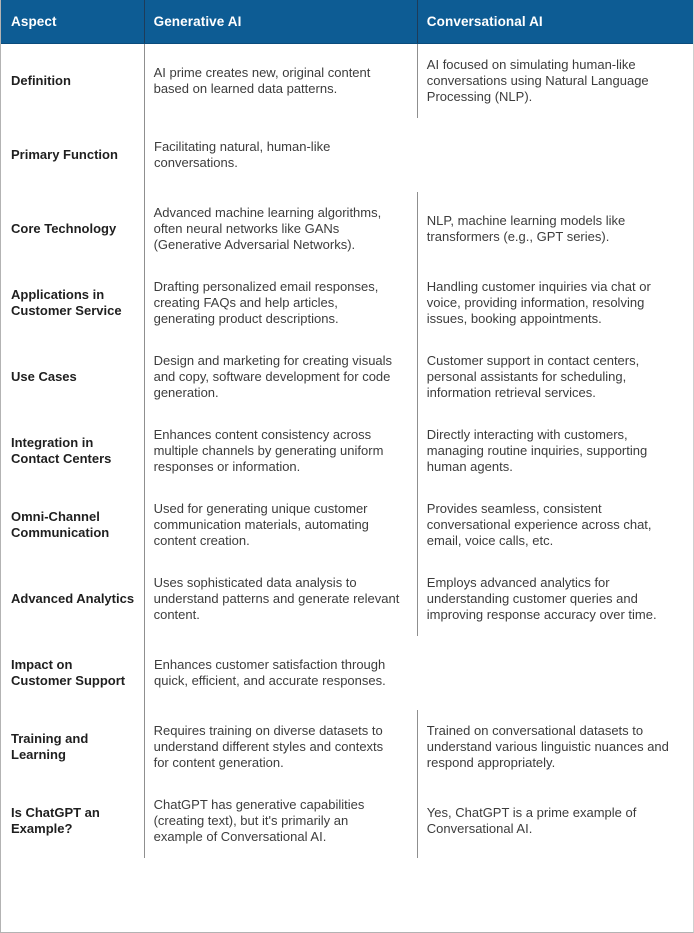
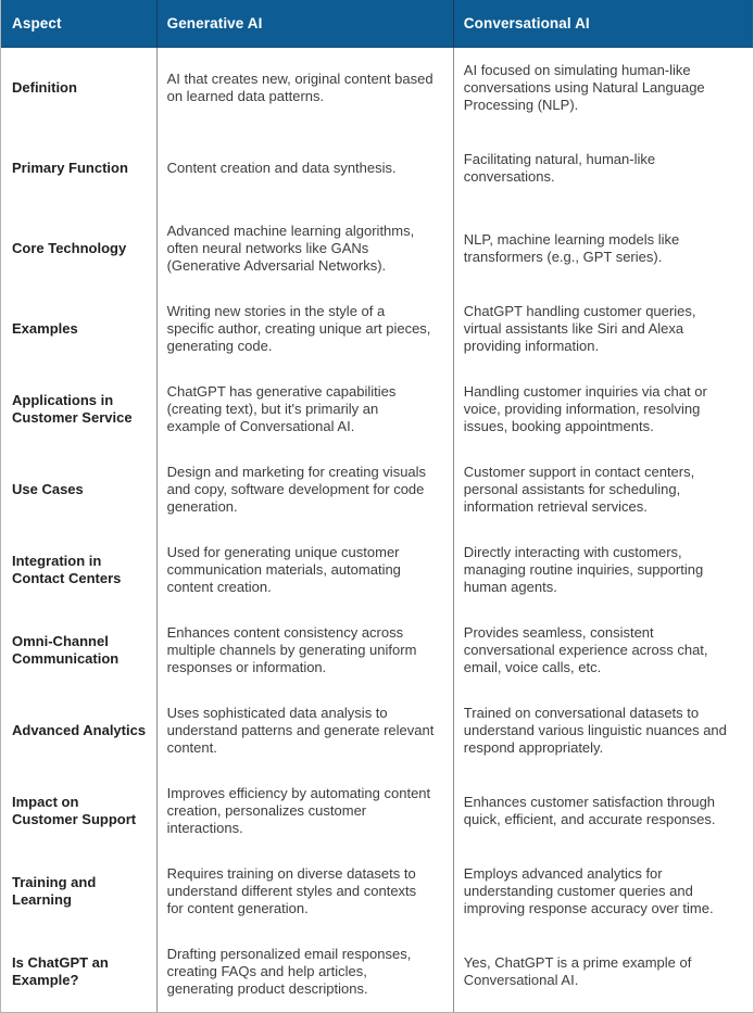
  Aspect
  Generative AI
  Conversational AI
  Definition
- AI prime creates new, original content based on learned data patterns.
+ AI that creates new, original content based on learned data patterns.
  AI focused on simulating human-like conversations using Natural Language Processing (NLP).
  Primary Function
+ Content creation and data synthesis.
  Facilitating natural, human-like conversations.
  Core Technology
  Advanced machine learning algorithms, often neural networks like GANs (Generative Adversarial Networks).
  NLP, machine learning models like transformers (e.g., GPT series).
+ Examples
+ Writing new stories in the style of a specific author, creating unique art pieces, generating code.
+ ChatGPT handling customer queries, virtual assistants like Siri and Alexa providing information.
  Applications in Customer Service
- Drafting personalized email responses, creating FAQs and help articles, generating product descriptions.
+ ChatGPT has generative capabilities (creating text), but it's primarily an example of Conversational AI.
  Handling customer inquiries via chat or voice, providing information, resolving issues, booking appointments.
  Use Cases
  Design and marketing for creating visuals and copy, software development for code generation.
  Customer support in contact centers, personal assistants for scheduling, information retrieval services.
  Integration in Contact Centers
- Enhances content consistency across multiple channels by generating uniform responses or information.
+ Used for generating unique customer communication materials, automating content creation.
  Directly interacting with customers, managing routine inquiries, supporting human agents.
  Omni-Channel Communication
- Used for generating unique customer communication materials, automating content creation.
+ Enhances content consistency across multiple channels by generating uniform responses or information.
  Provides seamless, consistent conversational experience across chat, email, voice calls, etc.
  Advanced Analytics
  Uses sophisticated data analysis to understand patterns and generate relevant content.
- Employs advanced analytics for understanding customer queries and improving response accuracy over time.
+ Trained on conversational datasets to understand various linguistic nuances and respond appropriately.
  Impact on Customer Support
+ Improves efficiency by automating content creation, personalizes customer interactions.
  Enhances customer satisfaction through quick, efficient, and accurate responses.
  Training and Learning
  Requires training on diverse datasets to understand different styles and contexts for content generation.
- Trained on conversational datasets to understand various linguistic nuances and respond appropriately.
+ Employs advanced analytics for understanding customer queries and improving response accuracy over time.
  Is ChatGPT an Example?
- ChatGPT has generative capabilities (creating text), but it's primarily an example of Conversational AI.
+ Drafting personalized email responses, creating FAQs and help articles, generating product descriptions.
  Yes, ChatGPT is a prime example of Conversational AI.
